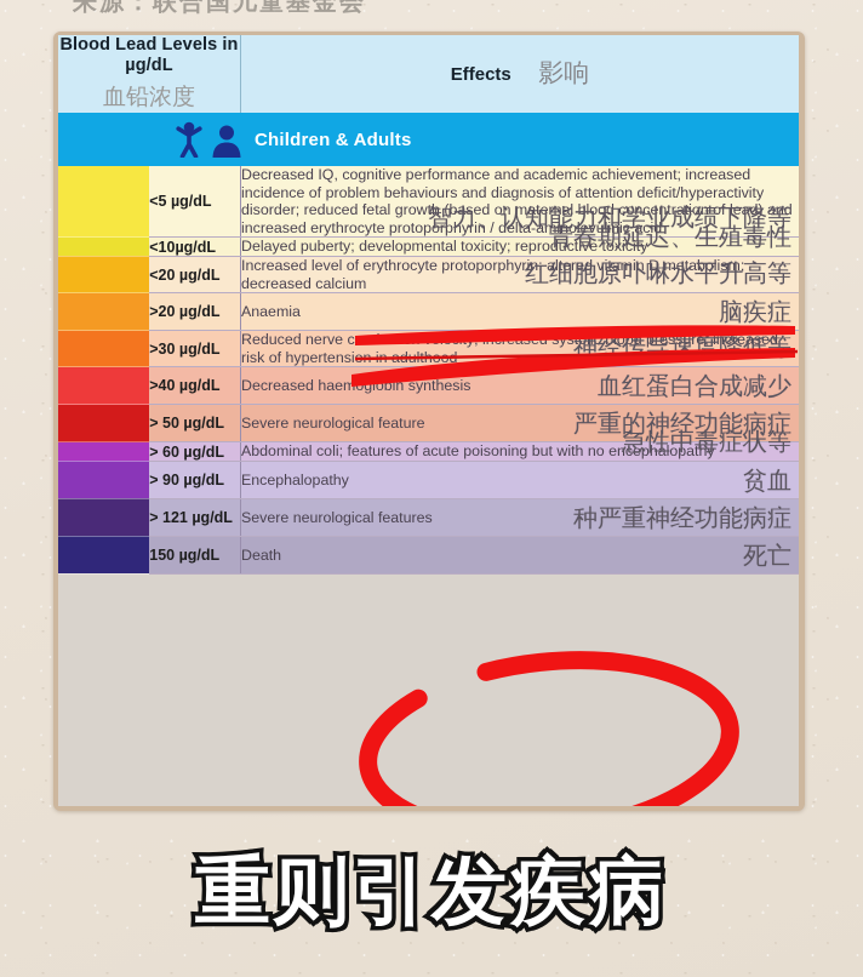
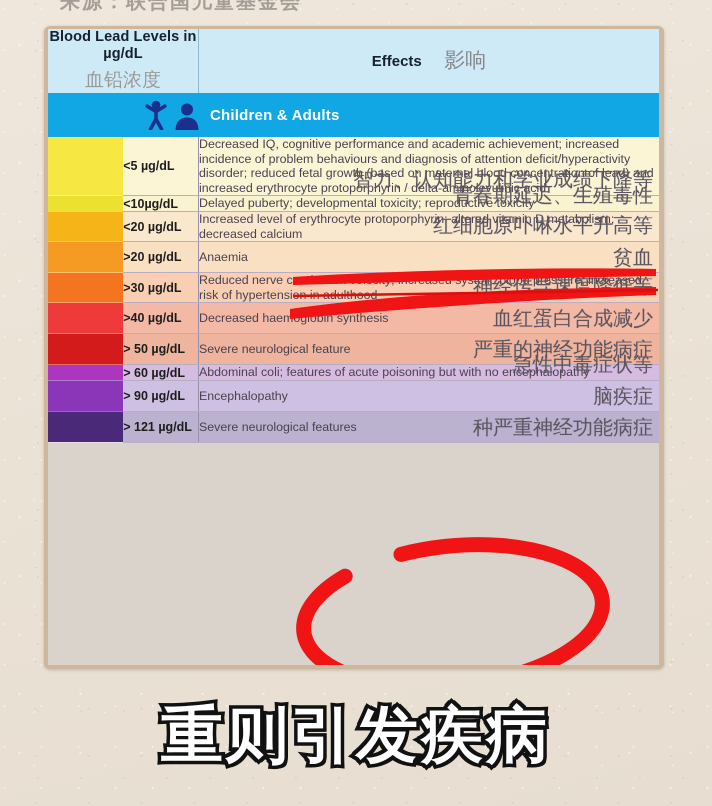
  来源：联合国儿童基金会
  Blood Lead Levels in µg/dL 血铅浓度	Effects 影响
  Children & Adults
  	<5 µg/dL	Decreased IQ, cognitive performance and academic achievement; increased incidence of problem behaviours and diagnosis of attention deficit/hyperactivity disorder; reduced fetal growth (based on maternal blood concentration of lead) and increased erythrocyte protoporphyrin / delta-aminolevulinic acid智力、认知能力和学业成绩下降等
  	<10µg/dL	Delayed puberty; developmental toxicity; reproductive toxicity青春期延迟、生殖毒性
  	<20 µg/dL	Increased level of erythrocyte protoporphyrin; altered vitamin D metabolism; decreased calcium红细胞原卟啉水平升高等
- 	>20 µg/dL	Anaemia 脑疾症
+ 	>20 µg/dL	Anaemia 贫血
  	>40 µg/dL	Decreased haemglobin synthesis 血红蛋白合成减少
  	> 50 µg/dL	Severe neurological feature 严重的神经功能病症
  	> 60 µg/dL	Abdominal coli; features of acute poisoning but with no encephalopathy急性中毒症状等
- 	> 90 µg/dL	Encephalopathy 贫血
+ 	> 90 µg/dL	Encephalopathy 脑疾症
  	> 121 µg/dL	Severe neurological features 种严重神经功能病症
- 	150 µg/dL	Death 死亡
  重则引发疾病
